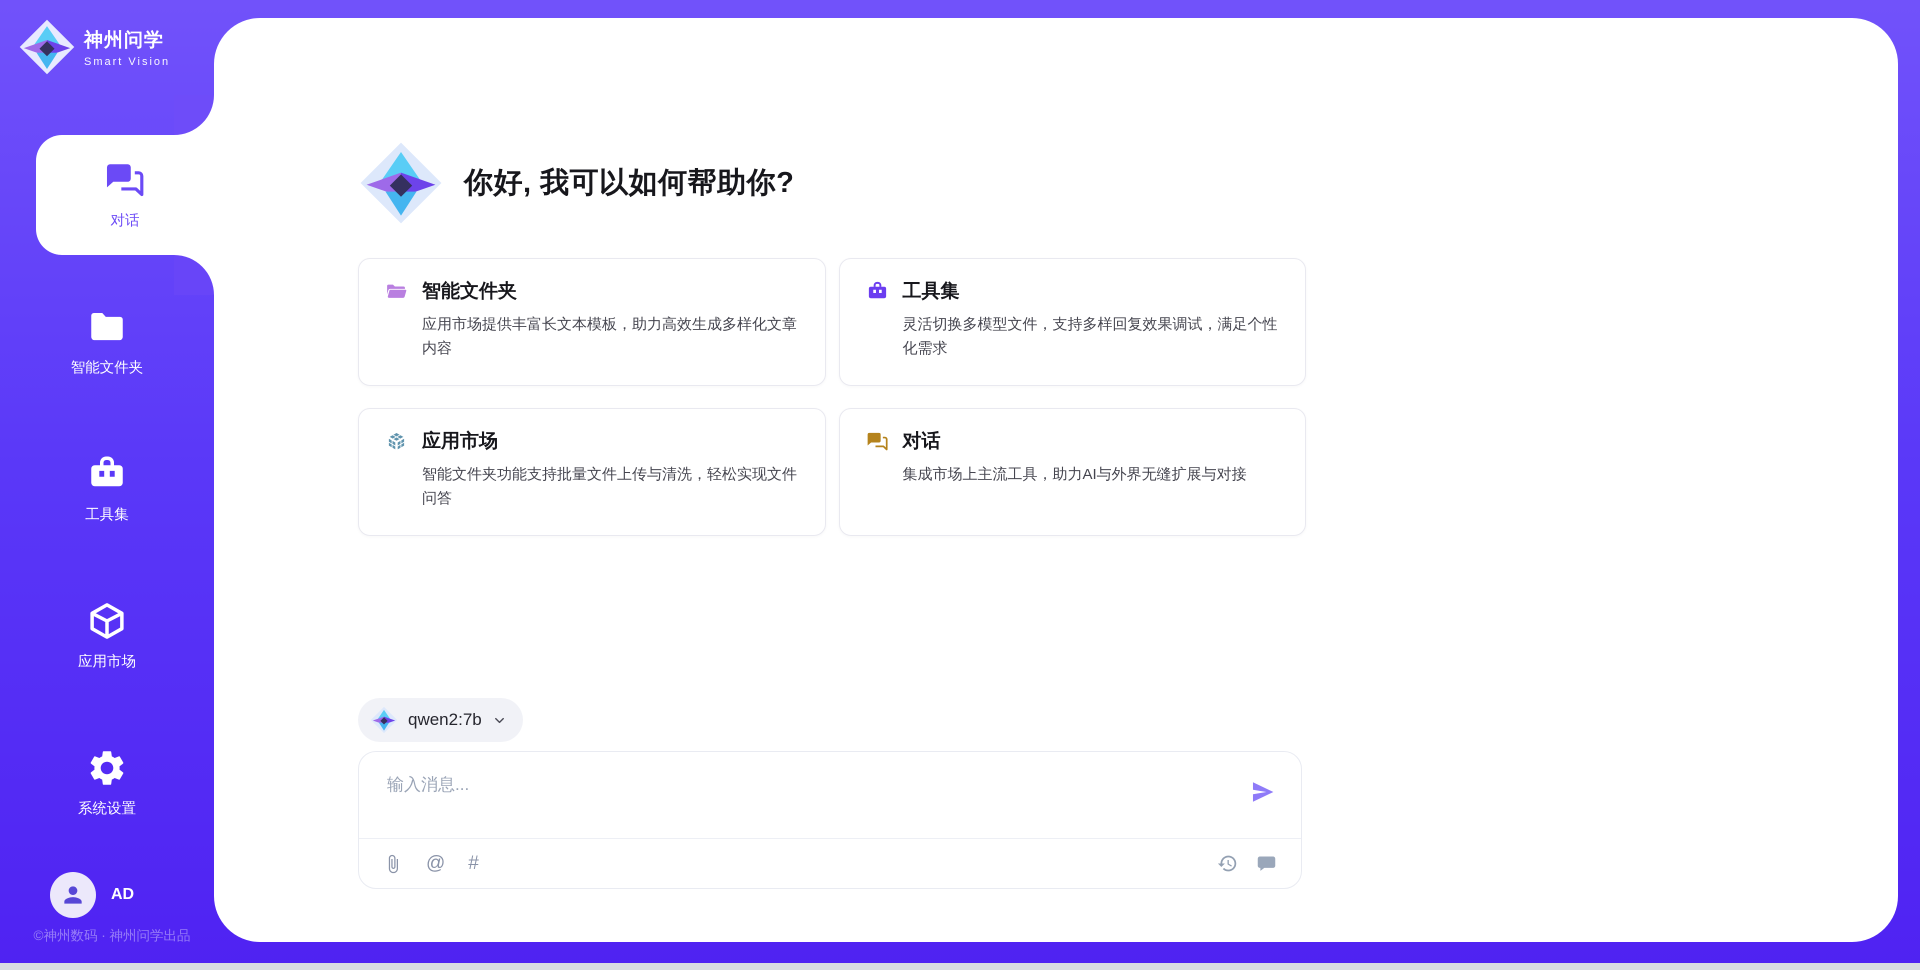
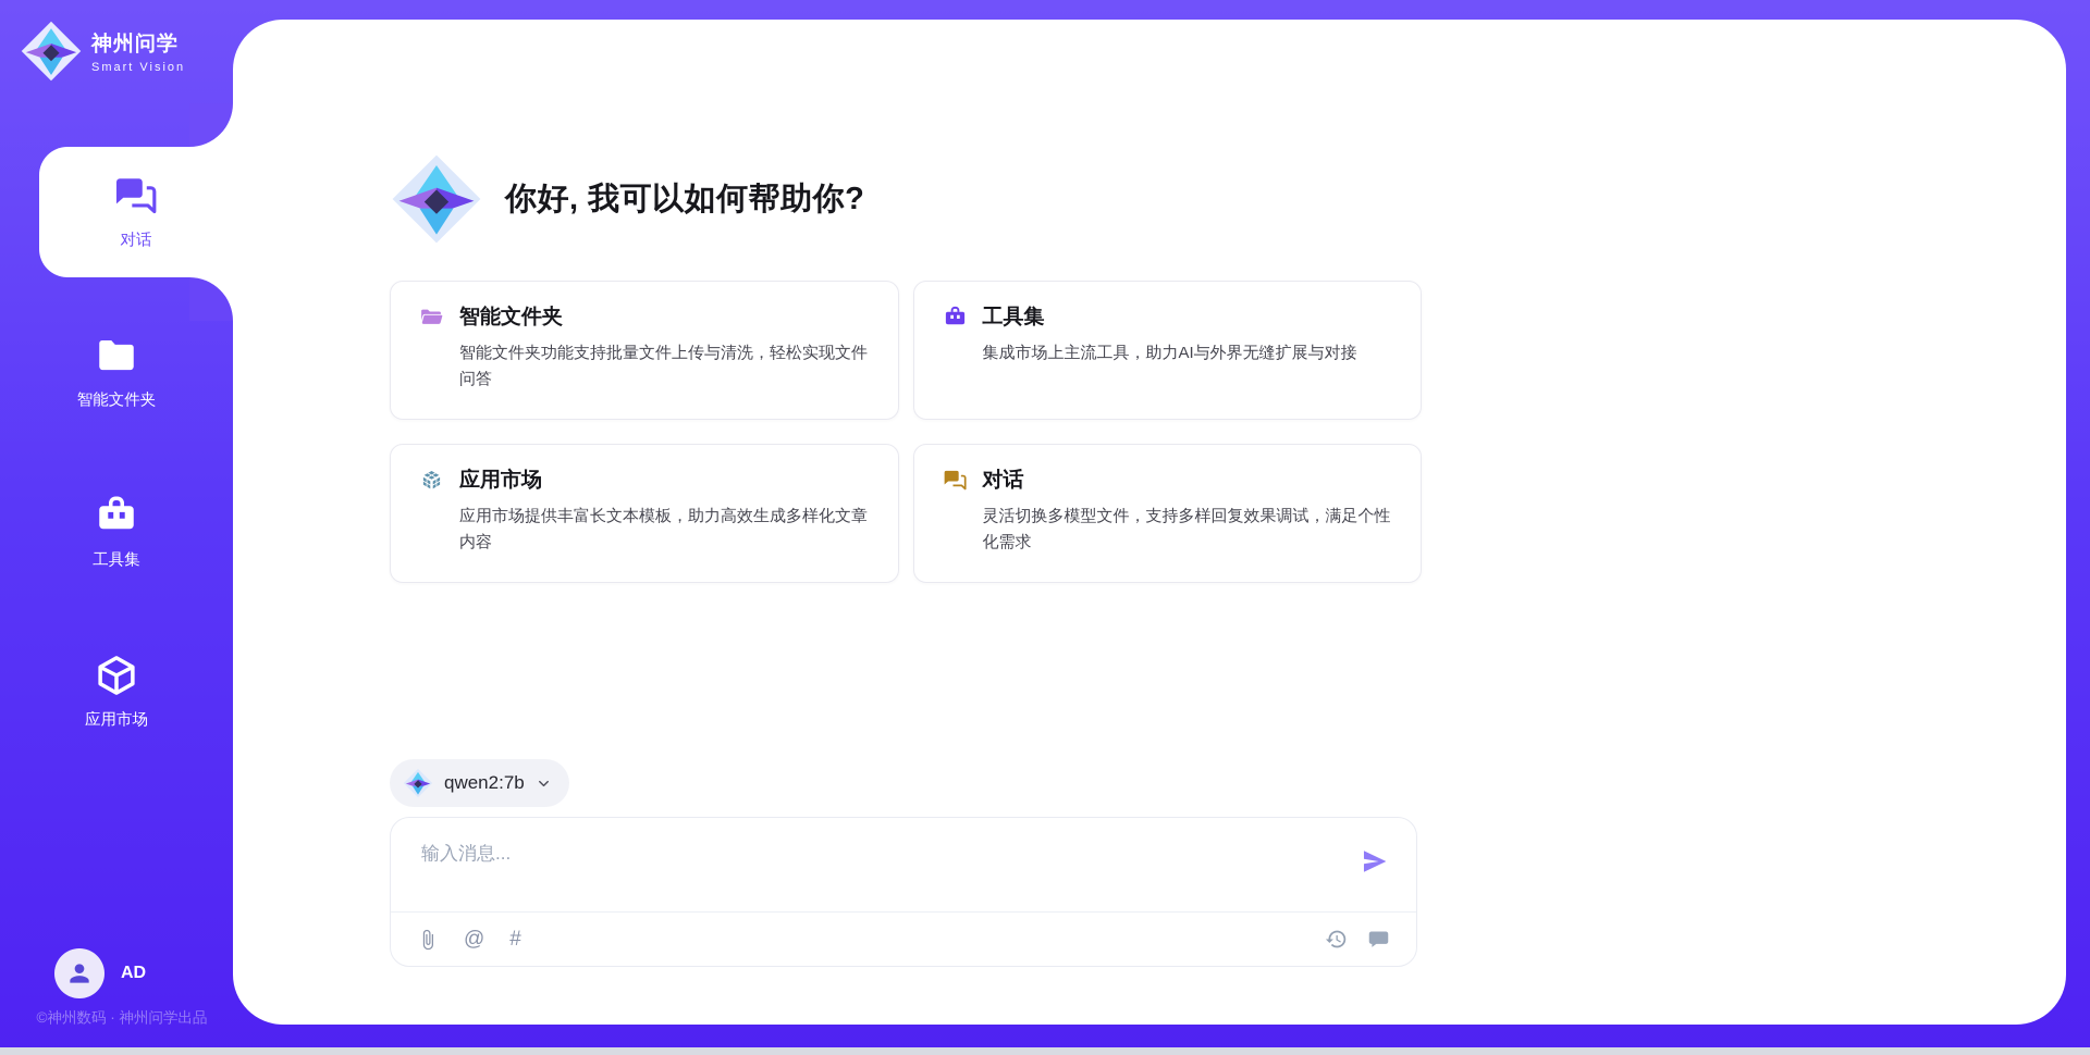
  神州问学
  Smart Vision
  对话
  智能文件夹
  工具集
  应用市场
- 系统设置
  AD
  ©神州数码 · 神州问学出品
  你好, 我可以如何帮助你?
  智能文件夹
- 应用市场提供丰富长文本模板，助力高效生成多样化文章内容
+ 智能文件夹功能支持批量文件上传与清洗，轻松实现文件问答
  工具集
- 灵活切换多模型文件，支持多样回复效果调试，满足个性化需求
+ 集成市场上主流工具，助力AI与外界无缝扩展与对接
  应用市场
- 智能文件夹功能支持批量文件上传与清洗，轻松实现文件问答
+ 应用市场提供丰富长文本模板，助力高效生成多样化文章内容
  对话
- 集成市场上主流工具，助力AI与外界无缝扩展与对接
+ 灵活切换多模型文件，支持多样回复效果调试，满足个性化需求
  qwen2:7b
  输入消息...
  @
  #
